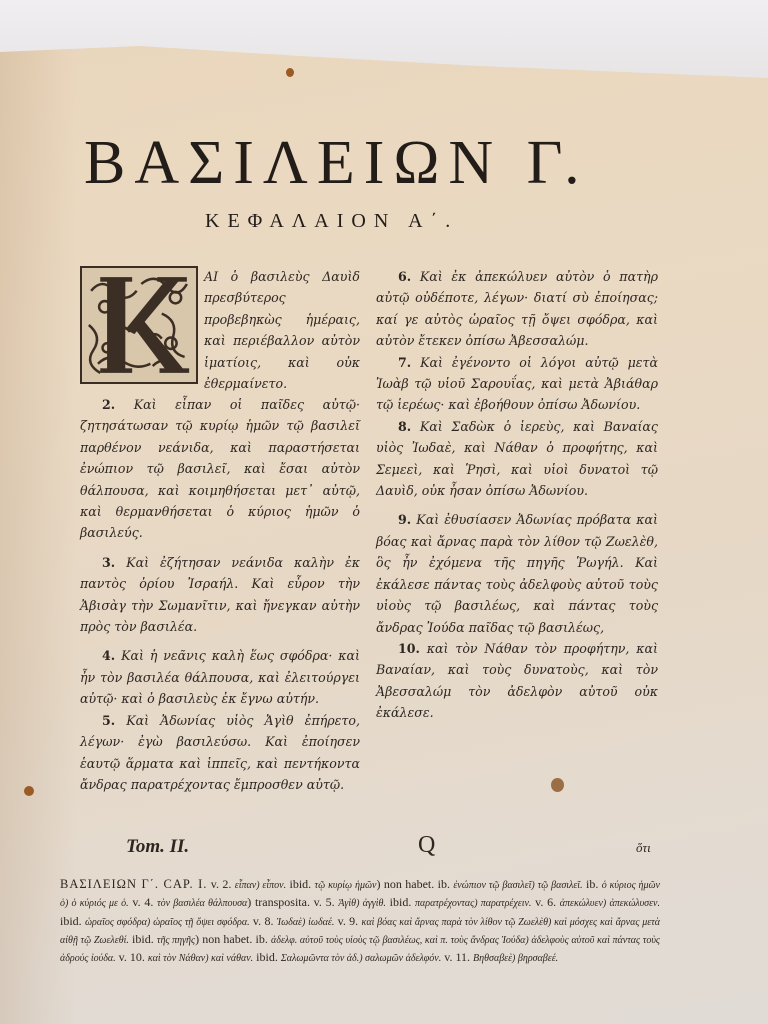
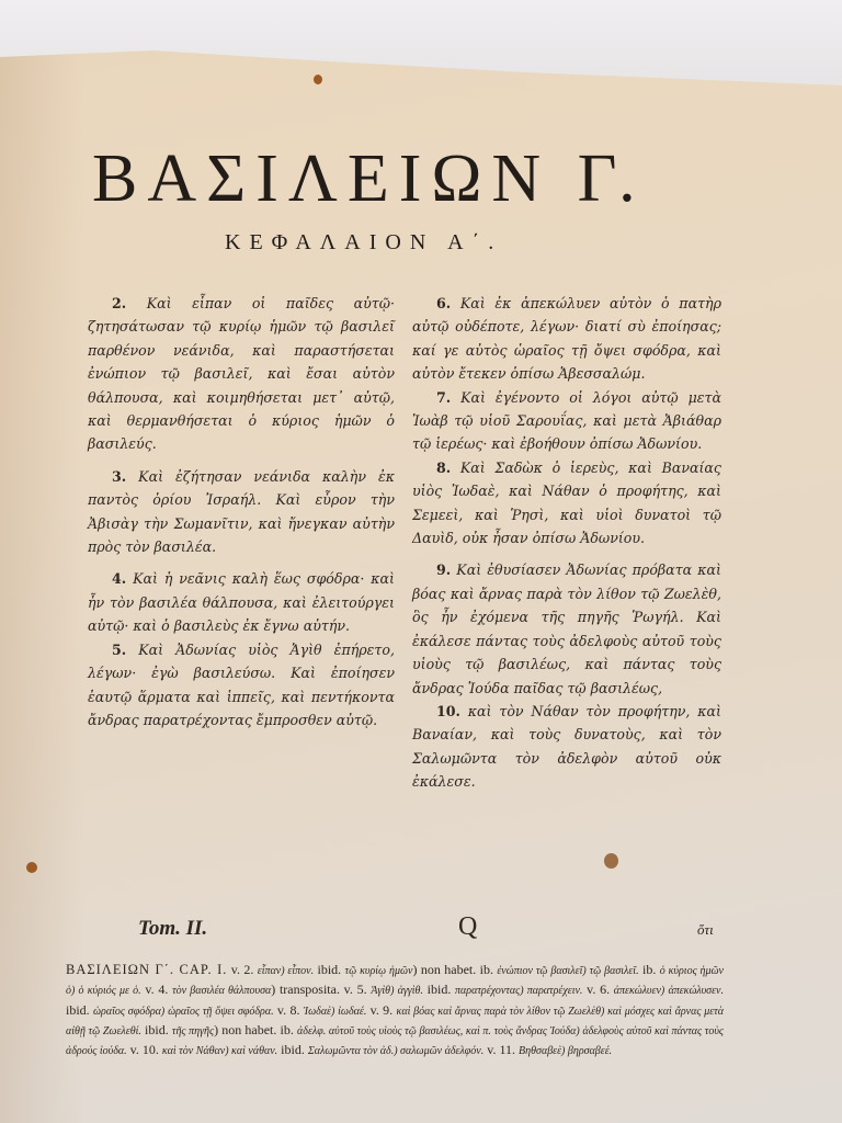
  ΒΑΣΙΛΕΙΩΝ Γ.
  ΚΕΦΑΛΑΙΟΝ Α΄.
- ΑΙ ὁ βασιλεὺς Δαυὶδ πρεσβύτερος προβεβηκὼς ἡμέραις, καὶ περιέβαλλον αὐτὸν ἱματίοις, καὶ οὐκ ἐθερμαίνετο.
  2. Καὶ εἶπαν οἱ παῖδες αὐτῷ· ζητησάτωσαν τῷ κυρίῳ ἡμῶν τῷ βασιλεῖ παρθένον νεάνιδα, καὶ παραστήσεται ἐνώπιον τῷ βασιλεῖ, καὶ ἔσαι αὐτὸν θάλπουσα, καὶ κοιμηθήσεται μετ᾽ αὐτῷ, καὶ θερμανθήσεται ὁ κύριος ἡμῶν ὁ βασιλεύς.
  3. Καὶ ἐζήτησαν νεάνιδα καλὴν ἐκ παντὸς ὁρίου Ἰσραήλ. Καὶ εὗρον τὴν Ἀβισὰγ τὴν Σωμανῖτιν, καὶ ἤνεγκαν αὐτὴν πρὸς τὸν βασιλέα.
  4. Καὶ ἡ νεᾶνις καλὴ ἕως σφόδρα· καὶ ἦν τὸν βασιλέα θάλπουσα, καὶ ἐλειτούργει αὐτῷ· καὶ ὁ βασιλεὺς ἐκ ἔγνω αὐτήν.
  5. Καὶ Ἀδωνίας υἱὸς Ἀγὶθ ἐπήρετο, λέγων· ἐγὼ βασιλεύσω. Καὶ ἐποίησεν ἑαυτῷ ἅρματα καὶ ἱππεῖς, καὶ πεντήκοντα ἄνδρας παρατρέχοντας ἔμπροσθεν αὐτῷ.
  6. Καὶ ἐκ ἀπεκώλυεν αὐτὸν ὁ πατὴρ αὐτῷ οὐδέποτε, λέγων· διατί σὺ ἐποίησας; καί γε αὐτὸς ὡραῖος τῇ ὄψει σφόδρα, καὶ αὐτὸν ἔτεκεν ὀπίσω Ἀβεσσαλώμ.
  7. Καὶ ἐγένοντο οἱ λόγοι αὐτῷ μετὰ Ἰωὰβ τῷ υἱοῦ Σαρουΐας, καὶ μετὰ Ἀβιάθαρ τῷ ἱερέως· καὶ ἐβοήθουν ὀπίσω Ἀδωνίου.
  8. Καὶ Σαδὼκ ὁ ἱερεὺς, καὶ Βαναίας υἱὸς Ἰωδαὲ, καὶ Νάθαν ὁ προφήτης, καὶ Σεμεεὶ, καὶ Ῥησὶ, καὶ υἱοὶ δυνατοὶ τῷ Δαυὶδ, οὐκ ἦσαν ὀπίσω Ἀδωνίου.
  9. Καὶ ἐθυσίασεν Ἀδωνίας πρόβατα καὶ βόας καὶ ἄρνας παρὰ τὸν λίθον τῷ Ζωελὲθ, ὃς ἦν ἐχόμενα τῆς πηγῆς Ῥωγήλ. Καὶ ἐκάλεσε πάντας τοὺς ἀδελφοὺς αὐτοῦ τοὺς υἱοὺς τῷ βασιλέως, καὶ πάντας τοὺς ἄνδρας Ἰούδα παῖδας τῷ βασιλέως,
- 10. καὶ τὸν Νάθαν τὸν προφήτην, καὶ Βαναίαν, καὶ τοὺς δυνατοὺς, καὶ τὸν Ἀβεσσαλώμ τὸν ἀδελφὸν αὐτοῦ οὐκ ἐκάλεσε.
+ 10. καὶ τὸν Νάθαν τὸν προφήτην, καὶ Βαναίαν, καὶ τοὺς δυνατοὺς, καὶ τὸν Σαλωμῶντα τὸν ἀδελφὸν αὐτοῦ οὐκ ἐκάλεσε.
  Tom. II.
  Q
  ὅτι
  ΒΑΣΙΛΕΙΩΝ Γ΄. CAP. I. v. 2. εἶπαν) εἶπον. ibid. τῷ κυρίῳ ἡμῶν) non habet. ib. ἐνώπιον τῷ βασιλεῖ) τῷ βασιλεῖ. ib. ὁ κύριος ἡμῶν ὁ) ὁ κύριός με ὁ. v. 4. τὸν βασιλέα θάλπουσα) transposita. v. 5. Ἀγὶθ) ἀγγὶθ. ibid. παρατρέχοντας) παρατρέχειν. v. 6. ἀπεκώλυεν) ἀπεκώλυσεν. ibid. ὡραῖος σφόδρα) ὡραῖος τῇ ὄψει σφόδρα. v. 8. Ἰωδαὲ) ἰωδαέ. v. 9. καὶ βόας καὶ ἄρνας παρὰ τὸν λίθον τῷ Ζωελὲθ) καὶ μόσχες καὶ ἄρνας μετὰ αἰθῇ τῷ Ζωελεθί. ibid. τῆς πηγῆς) non habet. ib. ἀδελφ. αὐτοῦ τοὺς υἱοὺς τῷ βασιλέως, καὶ π. τοὺς ἄνδρας Ἰούδα) ἀδελφοὺς αὐτοῦ καὶ πάντας τοὺς ἀδρούς ἰούδα. v. 10. καὶ τὸν Νάθαν) καὶ νάθαν. ibid. Σαλωμῶντα τὸν ἀδ.) σαλωμῶν ἀδελφόν. v. 11. Βηθσαβεὲ) βηρσαβεέ.
